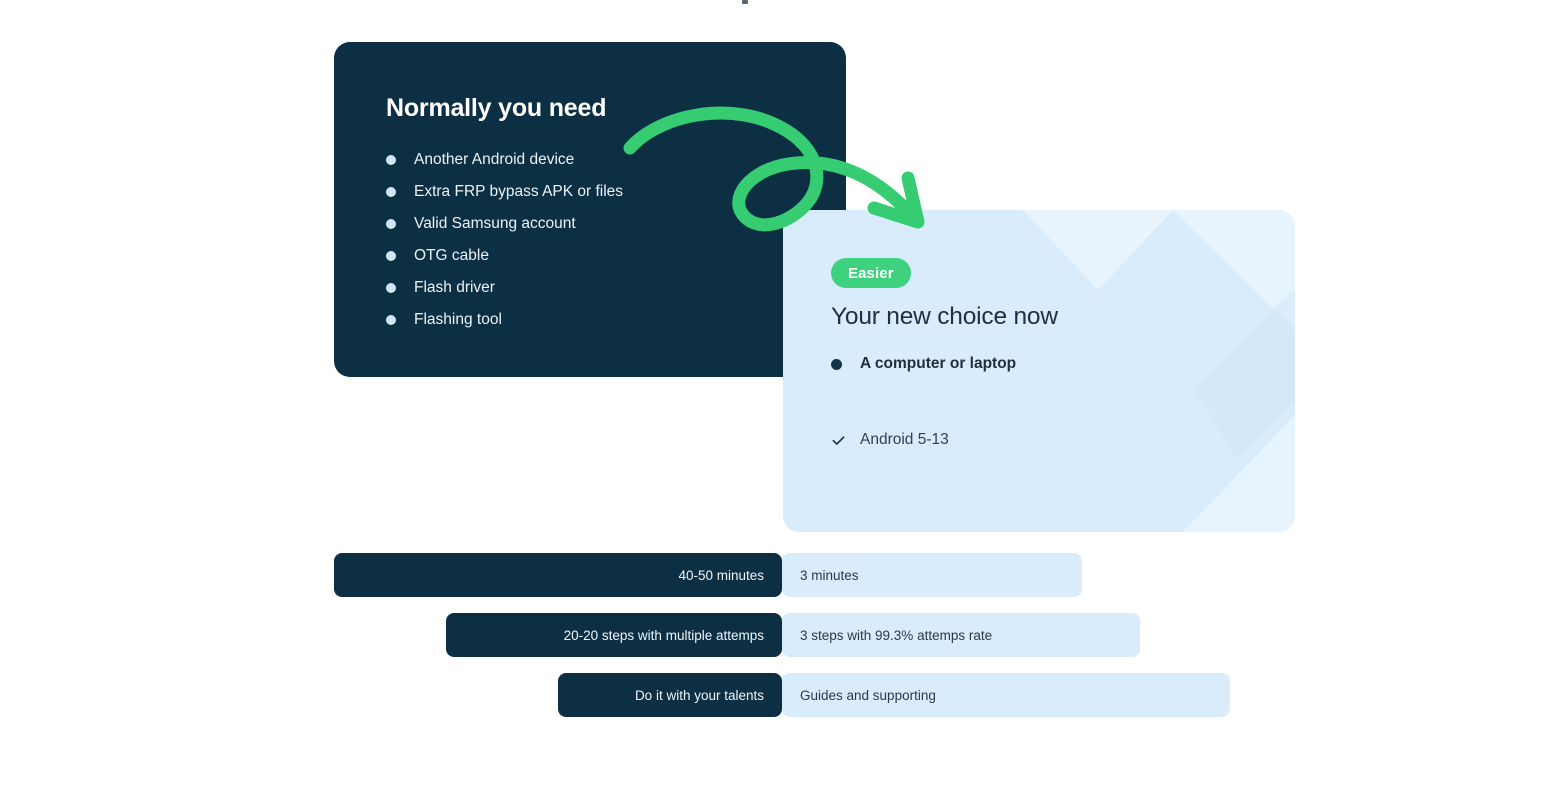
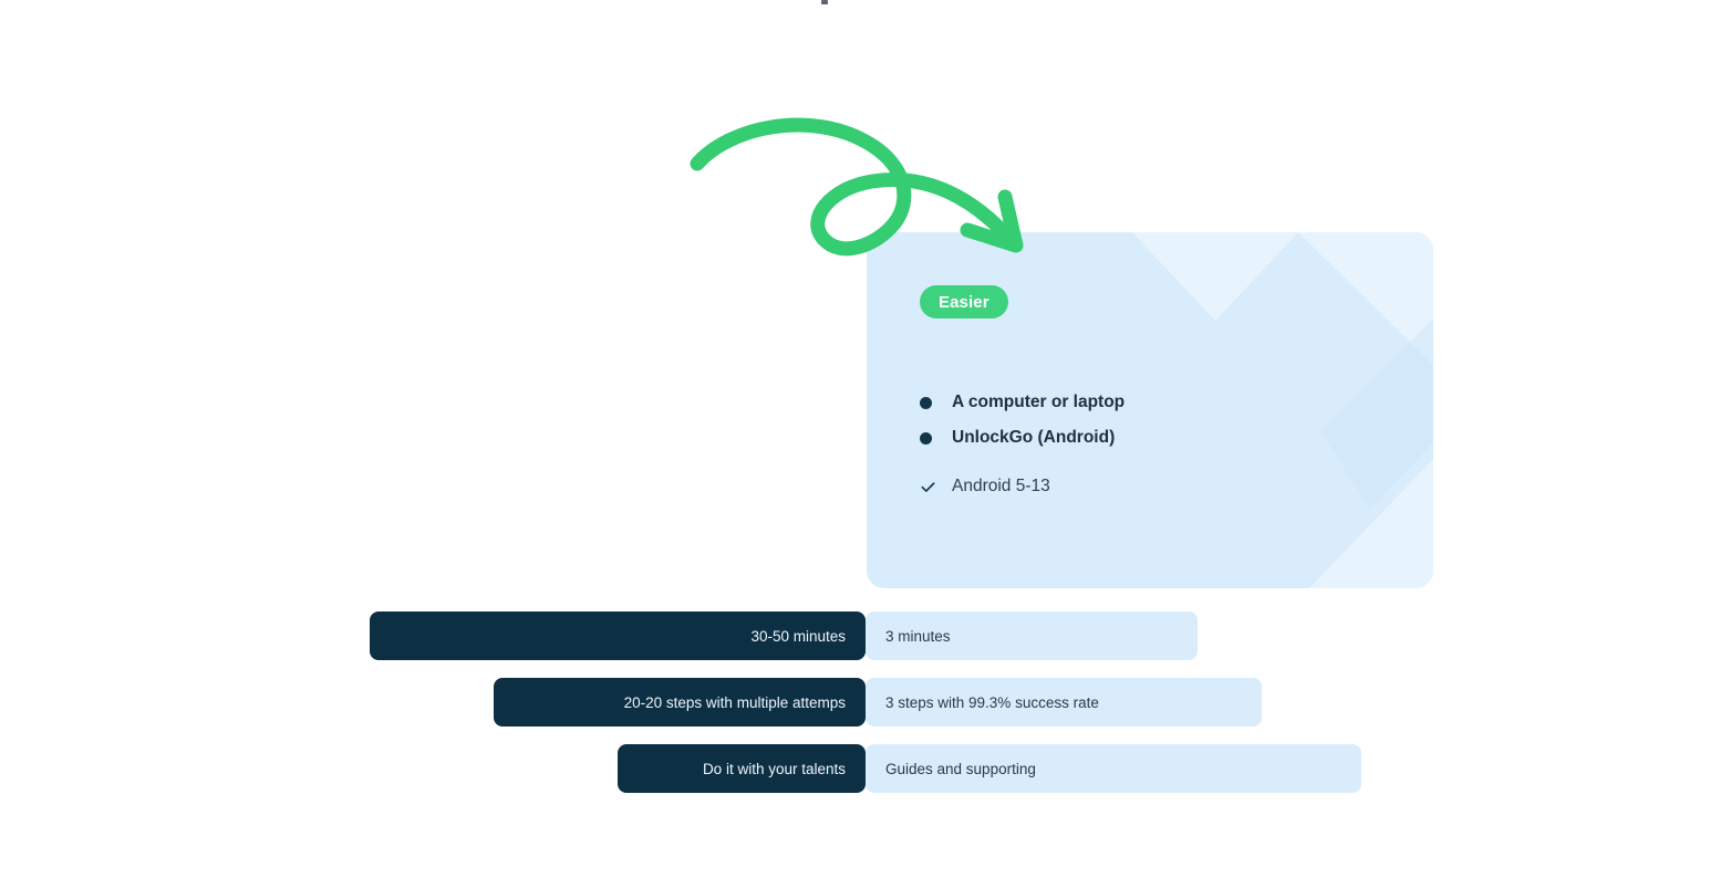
- Normally you need
- Another Android device
- Extra FRP bypass APK or files
- Valid Samsung account
- OTG cable
- Flash driver
- Flashing tool
  Easier
- Your new choice now
  A computer or laptop
+ UnlockGo (Android)
  Android 5-13
- 40-50 minutes
+ 30-50 minutes
  3 minutes
  20-20 steps with multiple attemps
- 3 steps with 99.3% attemps rate
+ 3 steps with 99.3% success rate
  Do it with your talents
  Guides and supporting
